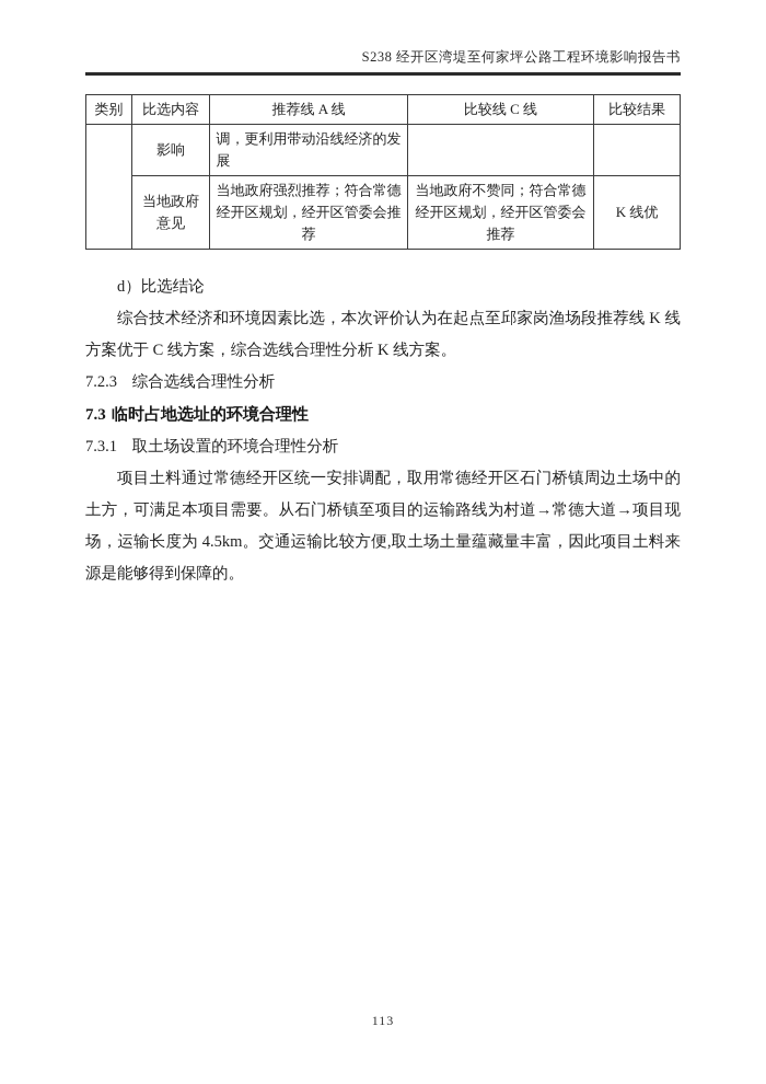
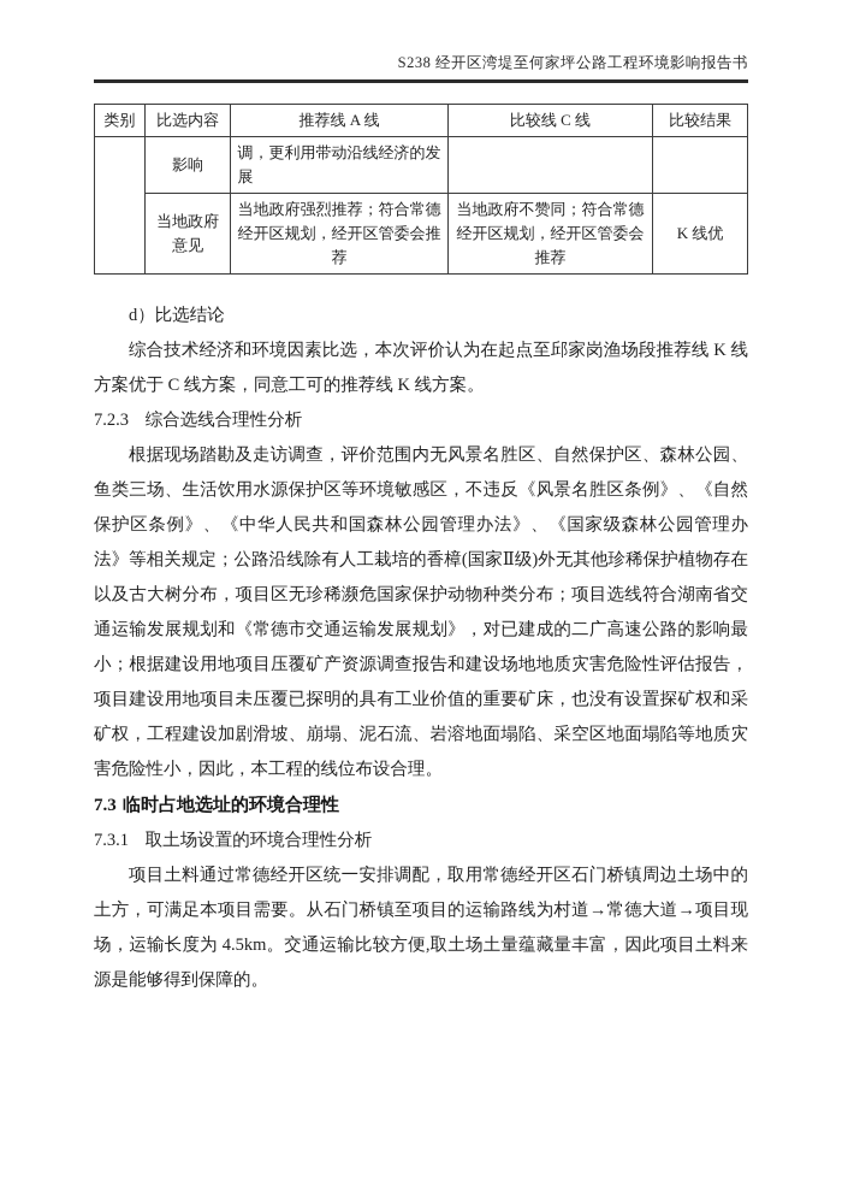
  S238 经开区湾堤至何家坪公路工程环境影响报告书
  类别	比选内容	推荐线 A 线	比较线 C 线	比较结果
  	影响	调，更利用带动沿线经济的发展
  当地政府意见	当地政府强烈推荐；符合常德经开区规划，经开区管委会推荐	当地政府不赞同；符合常德经开区规划，经开区管委会推荐	K 线优
  d）比选结论
- 综合技术经济和环境因素比选，本次评价认为在起点至邱家岗渔场段推荐线 K 线方案优于 C 线方案，综合选线合理性分析 K 线方案。
+ 综合技术经济和环境因素比选，本次评价认为在起点至邱家岗渔场段推荐线 K 线方案优于 C 线方案，同意工可的推荐线 K 线方案。
  7.2.3 综合选线合理性分析
+ 根据现场踏勘及走访调查，评价范围内无风景名胜区、自然保护区、森林公园、鱼类三场、生活饮用水源保护区等环境敏感区，不违反《风景名胜区条例》、《自然保护区条例》、《中华人民共和国森林公园管理办法》、《国家级森林公园管理办法》等相关规定；公路沿线除有人工栽培的香樟(国家Ⅱ级)外无其他珍稀保护植物存在以及古大树分布，项目区无珍稀濒危国家保护动物种类分布；项目选线符合湖南省交通运输发展规划和《常德市交通运输发展规划》，对已建成的二广高速公路的影响最小；根据建设用地项目压覆矿产资源调查报告和建设场地地质灾害危险性评估报告，项目建设用地项目未压覆已探明的具有工业价值的重要矿床，也没有设置探矿权和采矿权，工程建设加剧滑坡、崩塌、泥石流、岩溶地面塌陷、采空区地面塌陷等地质灾害危险性小，因此，本工程的线位布设合理。
  7.3 临时占地选址的环境合理性
  7.3.1 取土场设置的环境合理性分析
  项目土料通过常德经开区统一安排调配，取用常德经开区石门桥镇周边土场中的土方，可满足本项目需要。从石门桥镇至项目的运输路线为村道→常德大道→项目现场，运输长度为 4.5km。交通运输比较方便,取土场土量蕴藏量丰富，因此项目土料来源是能够得到保障的。
- 113
